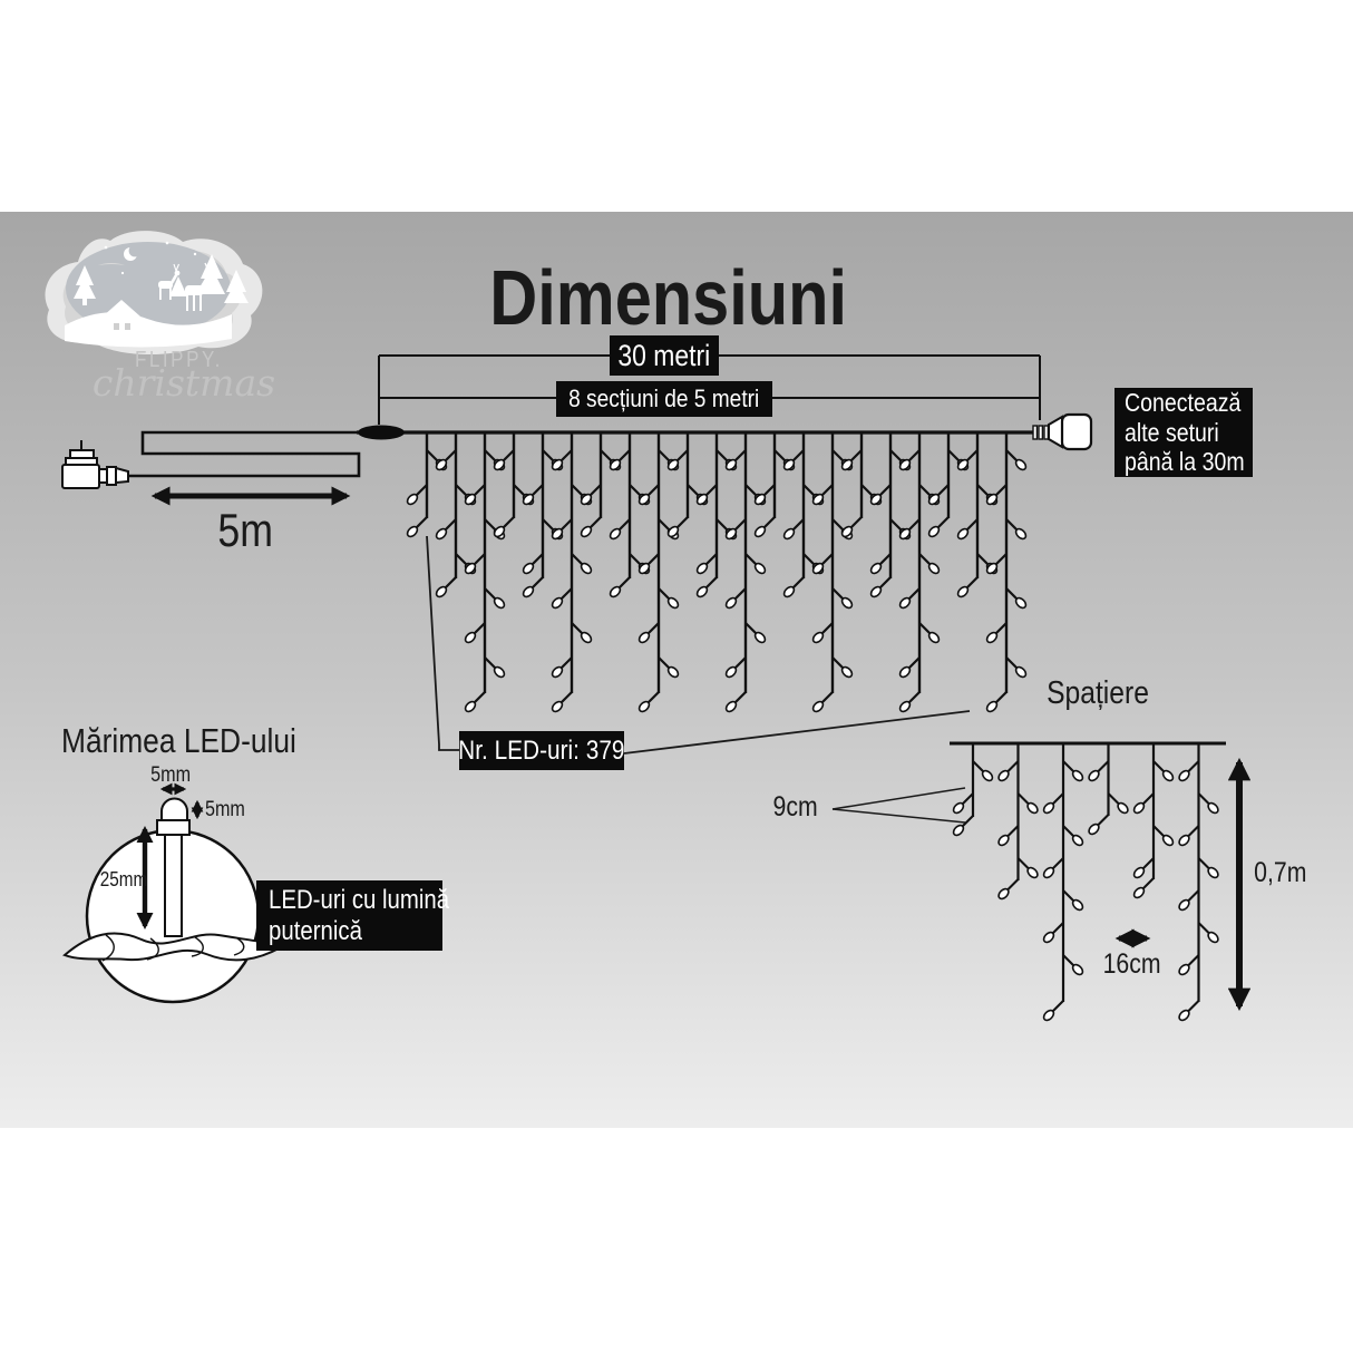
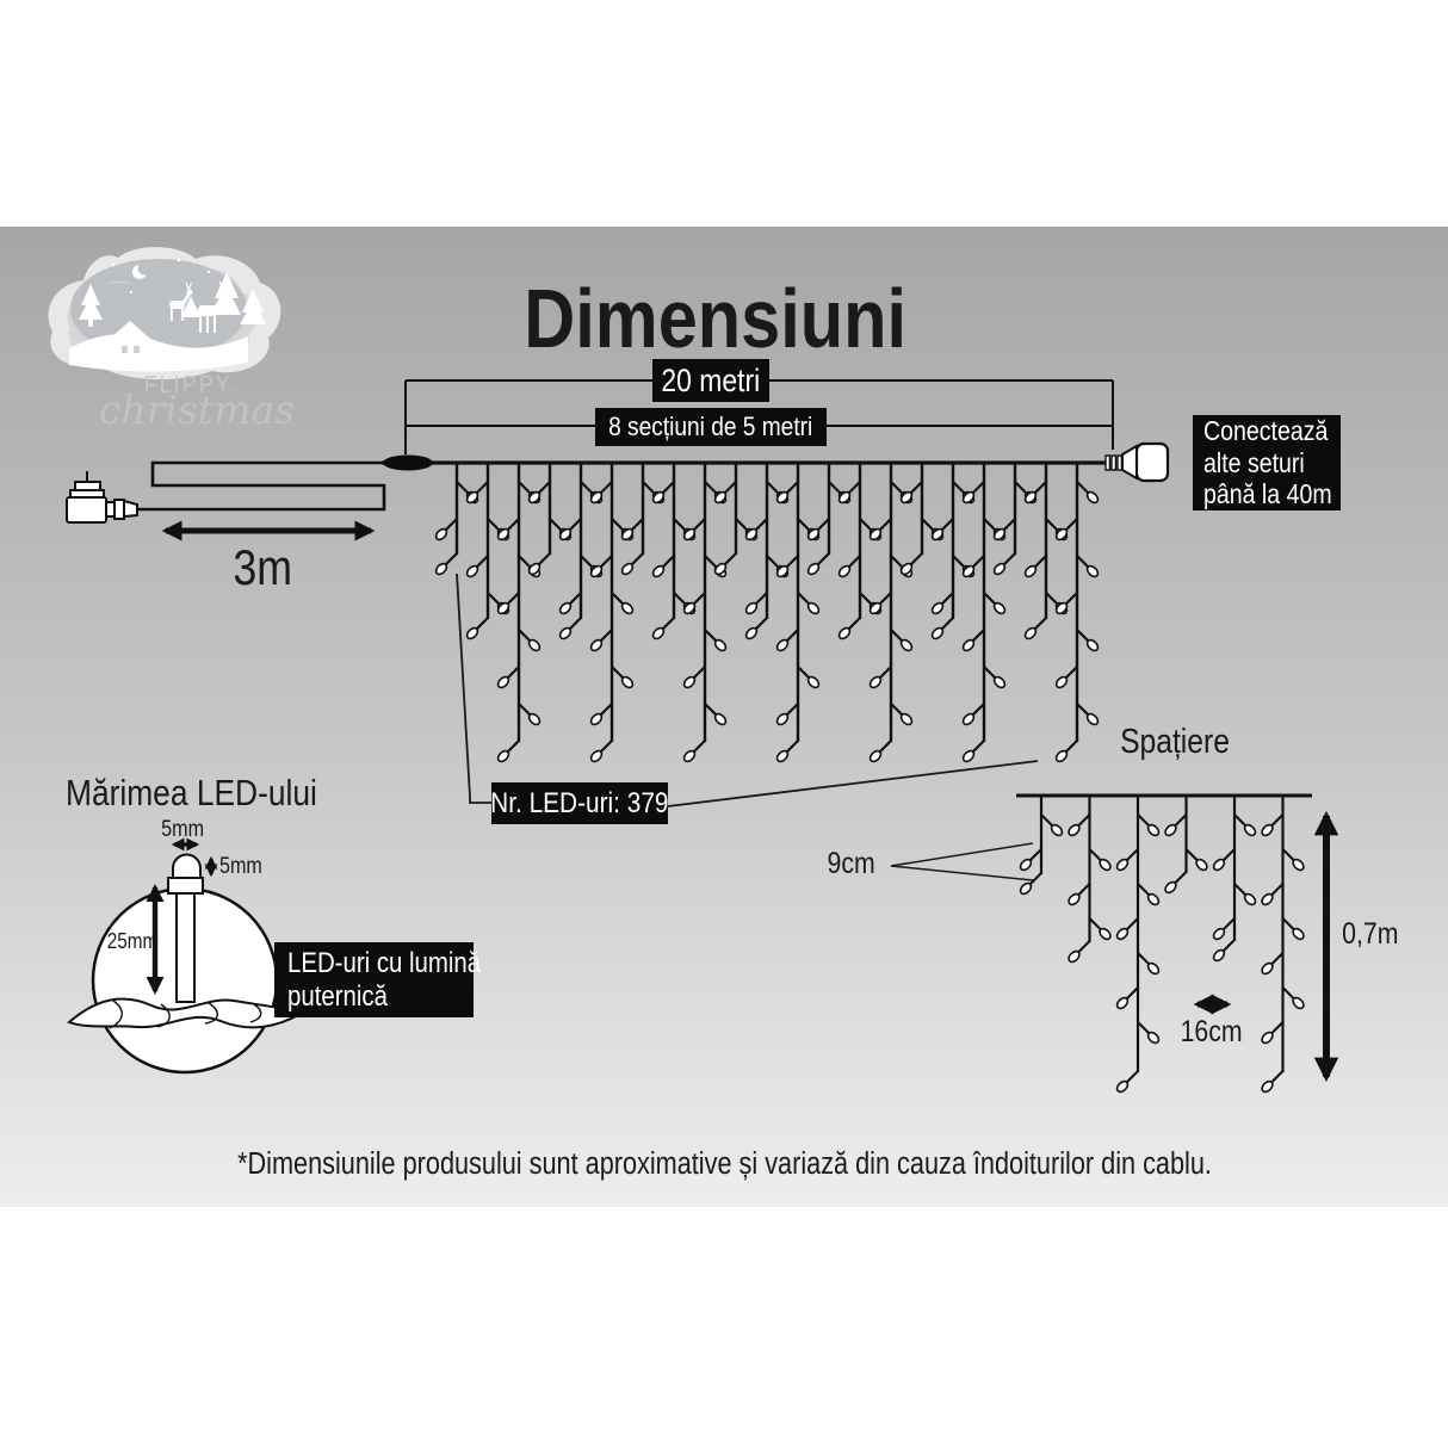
  FLIPPY.
  Dimensiuni
- 30 metri
+ 20 metri
  8 secțiuni de 5 metri
  Conectează
  alte seturi
- până la 30m
+ până la 40m
- 5m
+ 3m
  Nr. LED-uri: 379
  Spațiere
  9cm
  16cm
  0,7m
  Mărimea LED-ului
  5mm
  5mm
  25mm
  LED-uri cu lumină
  puternică
+ *Dimensiunile produsului sunt aproximative și variază din cauza îndoiturilor din cablu.
